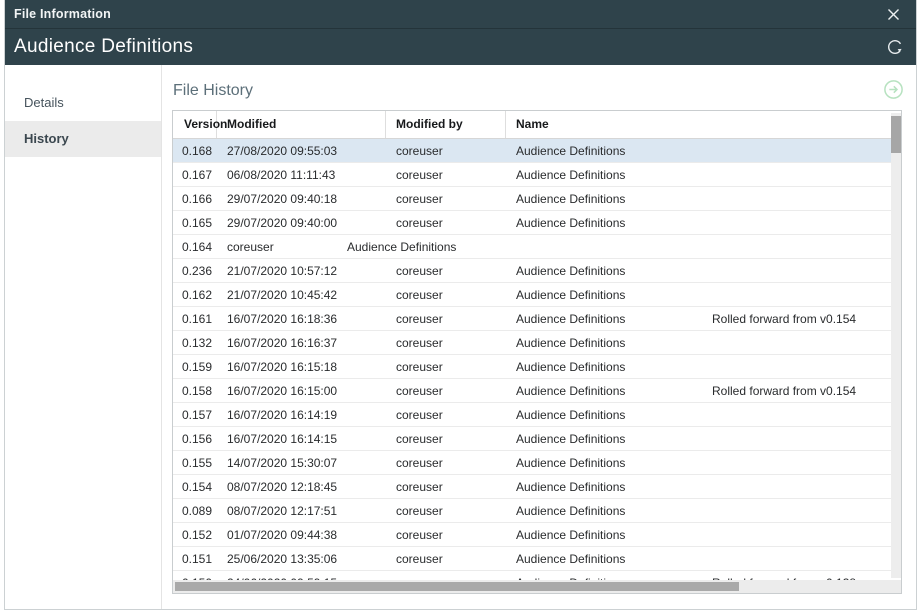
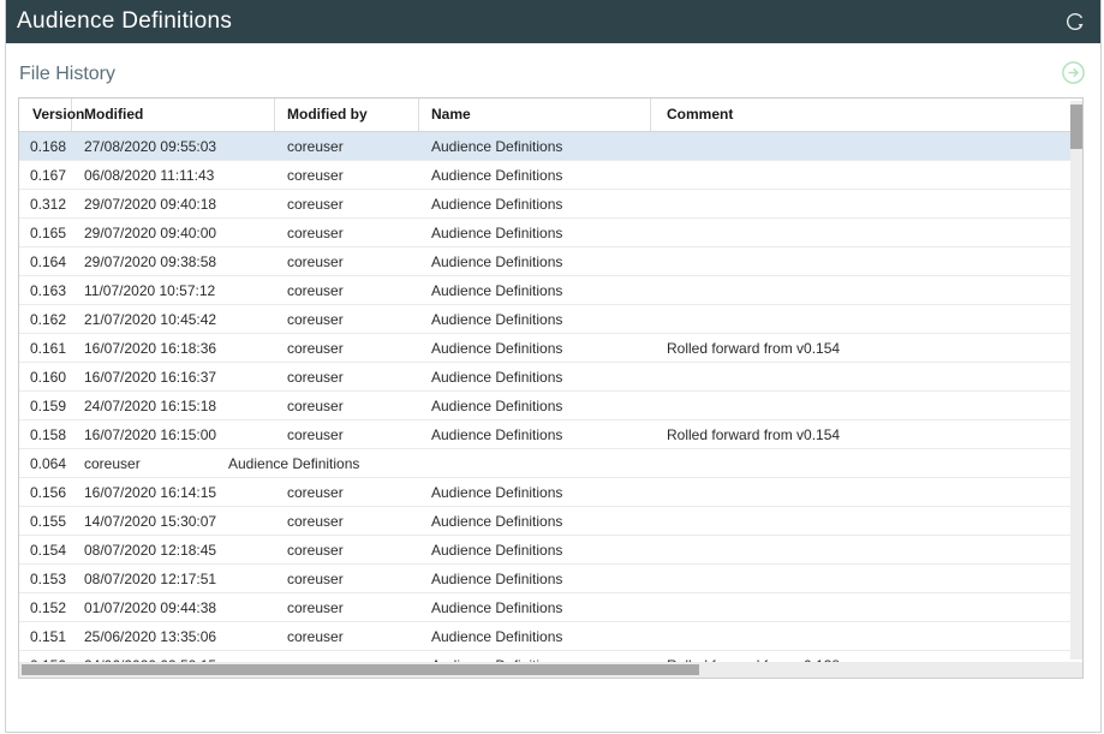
- File Information
  Audience Definitions
- Details
- History
  File History
  Version
  Modified
  Modified by
  Name
+ Comment
  0.168
  27/08/2020 09:55:03
  coreuser
  Audience Definitions
  0.167
  06/08/2020 11:11:43
  coreuser
  Audience Definitions
- 0.166
+ 0.312
  29/07/2020 09:40:18
  coreuser
  Audience Definitions
  0.165
  29/07/2020 09:40:00
  coreuser
  Audience Definitions
  0.164
+ 29/07/2020 09:38:58
  coreuser
  Audience Definitions
- 0.236
+ 0.163
- 21/07/2020 10:57:12
+ 11/07/2020 10:57:12
  coreuser
  Audience Definitions
  0.162
  21/07/2020 10:45:42
  coreuser
  Audience Definitions
  0.161
  16/07/2020 16:18:36
  coreuser
  Audience Definitions
  Rolled forward from v0.154
- 0.132
+ 0.160
  16/07/2020 16:16:37
  coreuser
  Audience Definitions
  0.159
- 16/07/2020 16:15:18
+ 24/07/2020 16:15:18
  coreuser
  Audience Definitions
  0.158
  16/07/2020 16:15:00
  coreuser
  Audience Definitions
  Rolled forward from v0.154
- 0.157
+ 0.064
- 16/07/2020 16:14:19
  coreuser
  Audience Definitions
  0.156
  16/07/2020 16:14:15
  coreuser
  Audience Definitions
  0.155
  14/07/2020 15:30:07
  coreuser
  Audience Definitions
  0.154
  08/07/2020 12:18:45
  coreuser
  Audience Definitions
- 0.089
+ 0.153
  08/07/2020 12:17:51
  coreuser
  Audience Definitions
  0.152
  01/07/2020 09:44:38
  coreuser
  Audience Definitions
  0.151
  25/06/2020 13:35:06
  coreuser
  Audience Definitions
